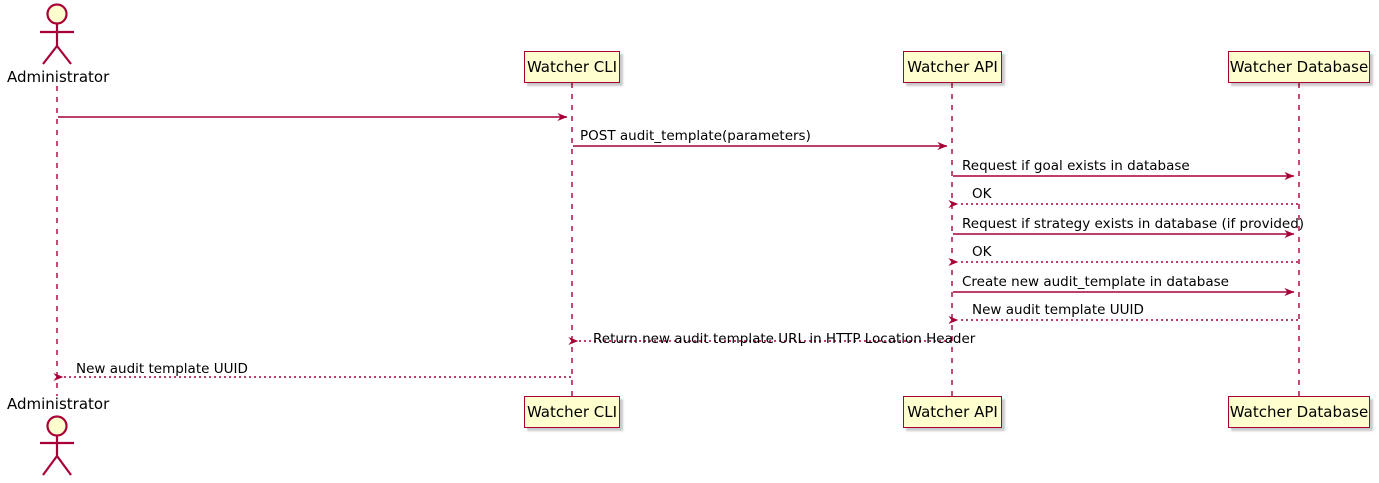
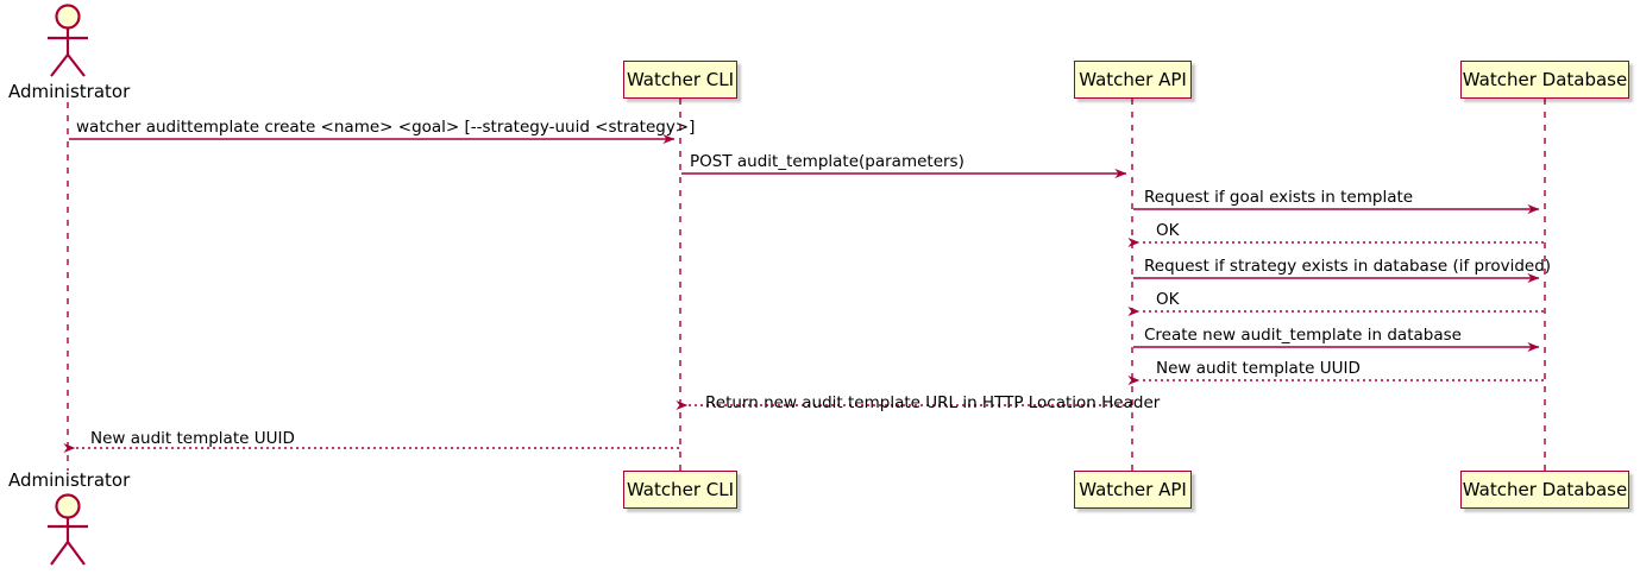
  Administrator
  Administrator
  Watcher CLI
  Watcher API
  Watcher Database
  Watcher CLI
  Watcher API
  Watcher Database
+ watcher audittemplate create <name> <goal> [--strategy-uuid <strategy>]
  POST audit_template(parameters)
- Request if goal exists in database
+ Request if goal exists in template
  OK
  Request if strategy exists in database (if provided)
  OK
  Create new audit_template in database
  New audit template UUID
  Return new audit template URL in HTTP Location Header
  New audit template UUID
